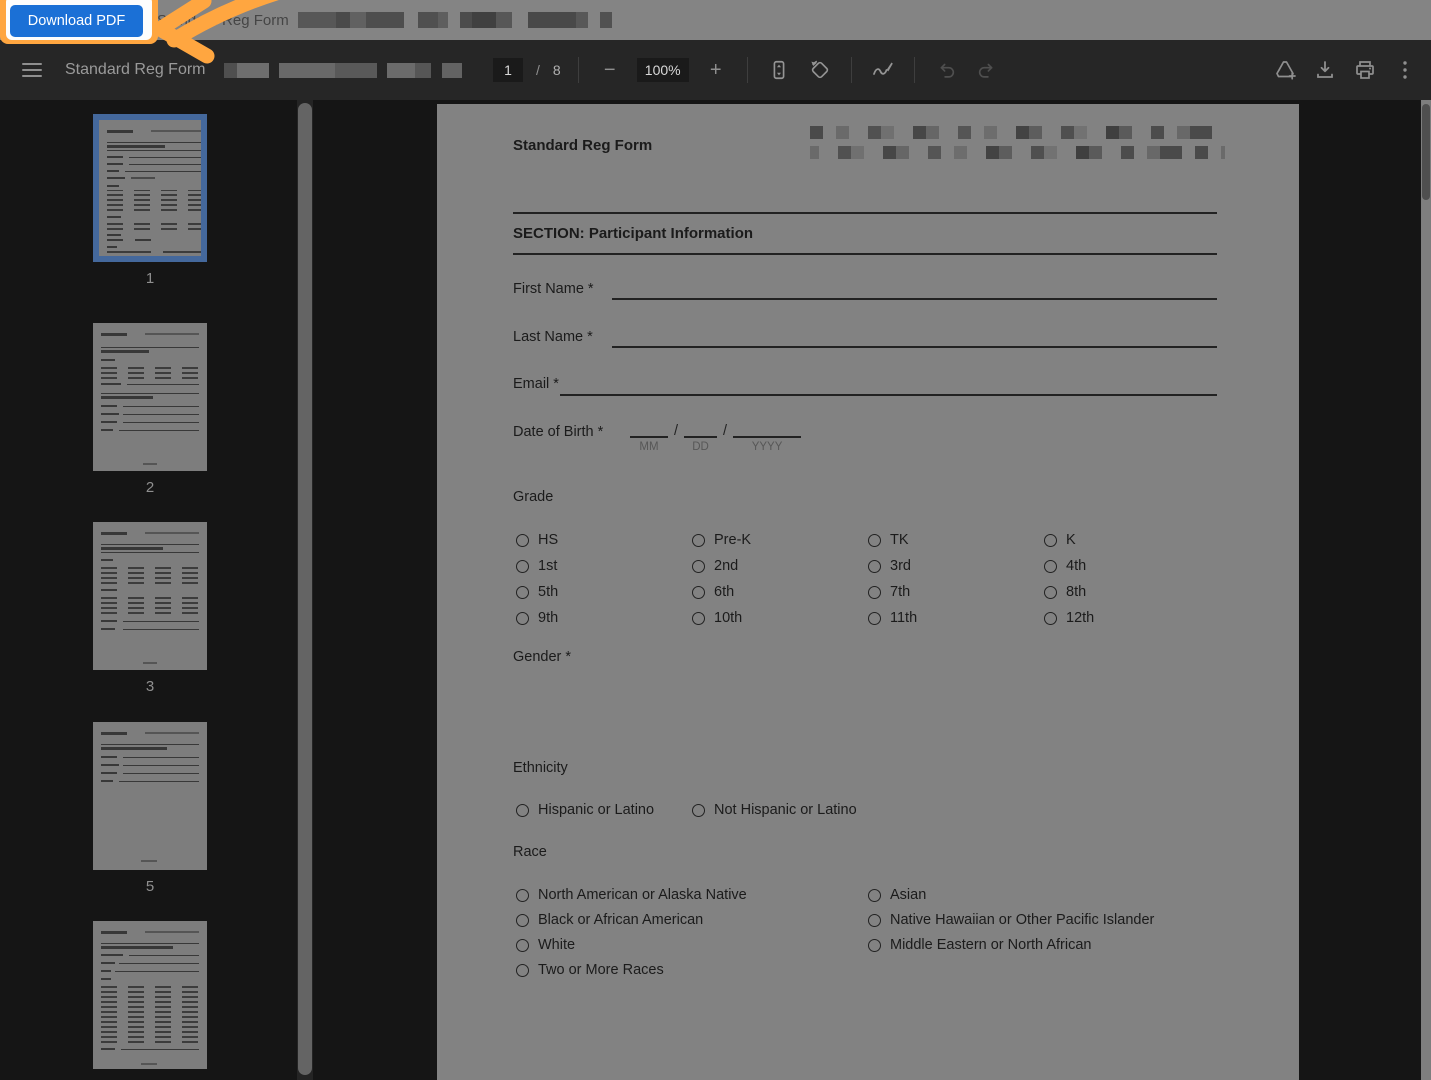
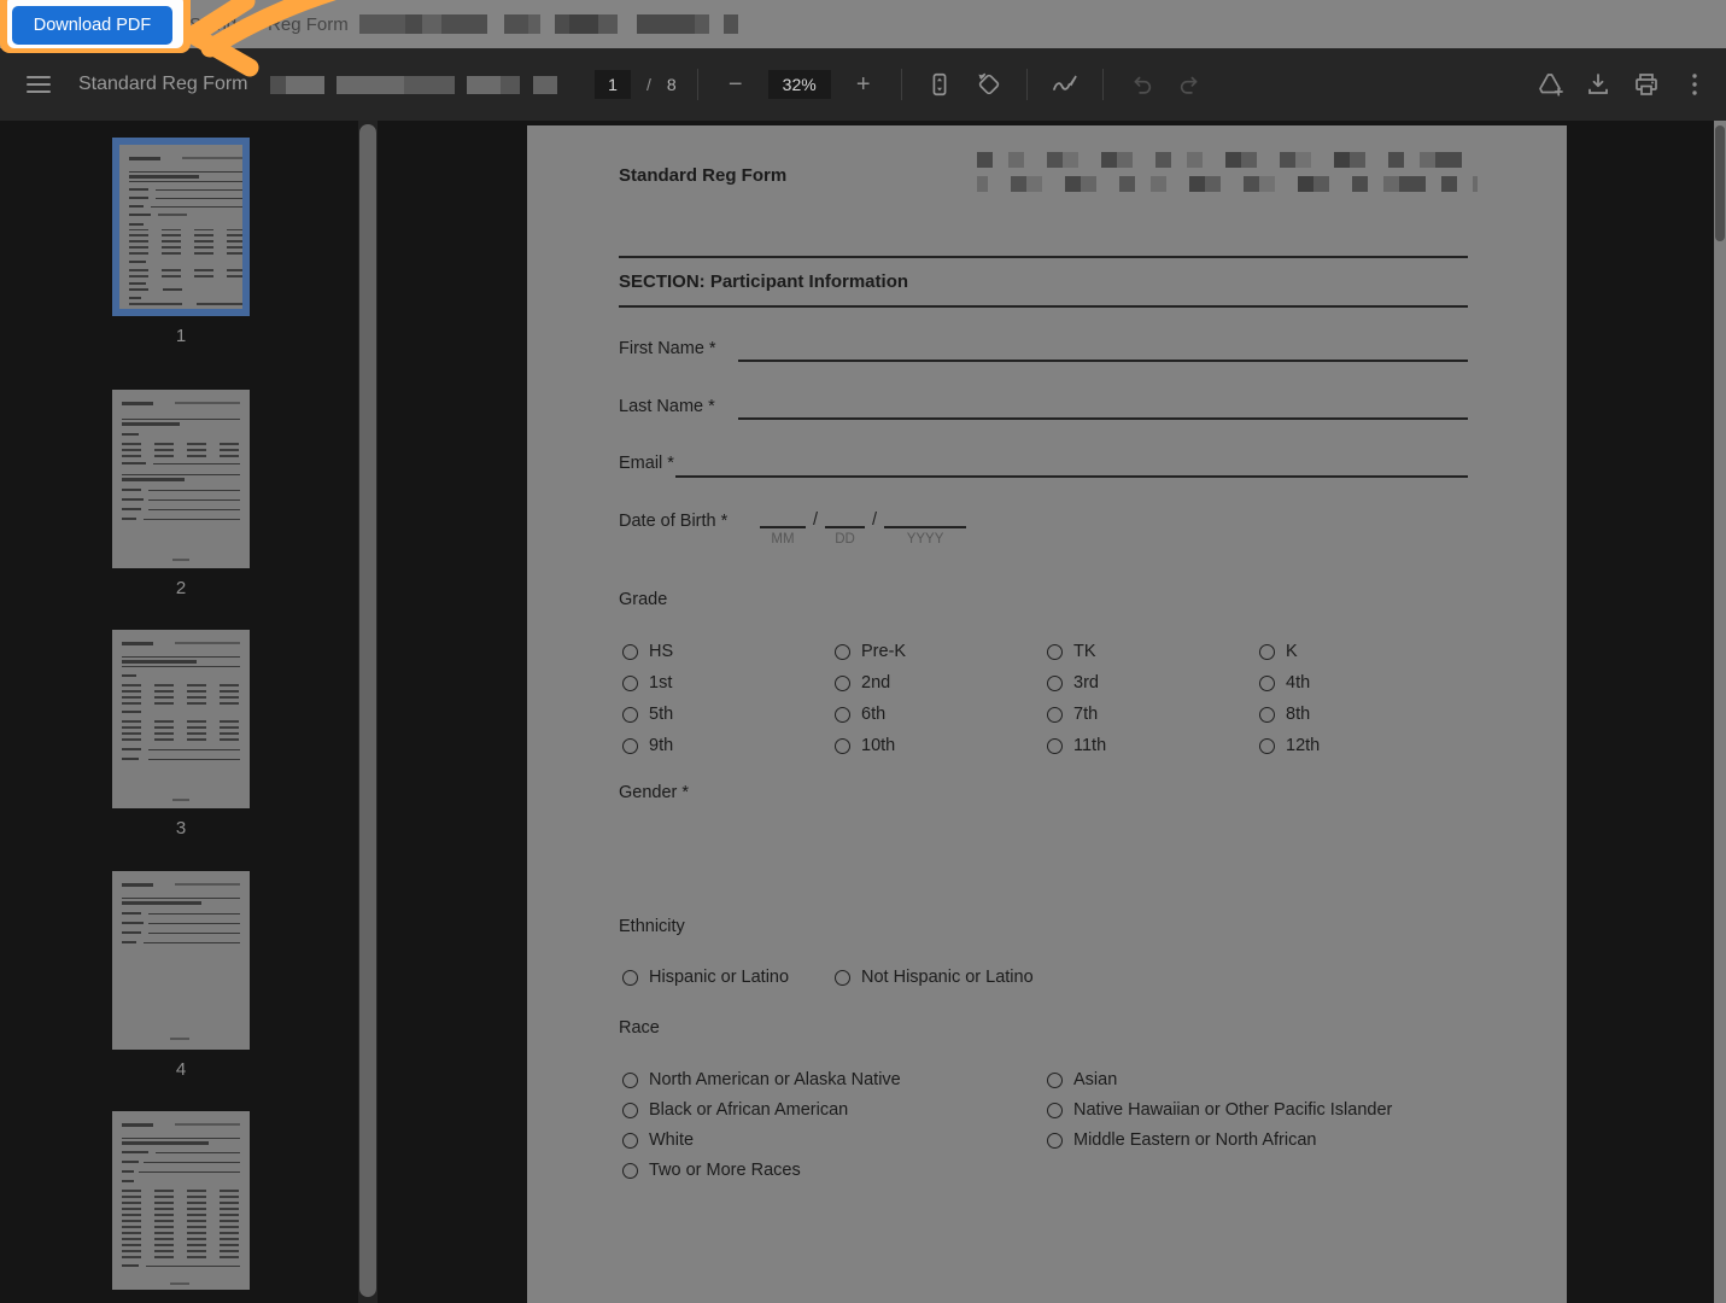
  Standard Reg Form
  1
  /
  8
  −
- 100%
+ 32%
  +
  1
  2
  3
- 5
+ 4
  Standard Reg Form
  SECTION: Participant Information
  First Name *
  Last Name *
  Email *
  Date of Birth *
  MM
  /
  DD
  /
  YYYY
  Grade
  HS
  Pre-K
  TK
  K
  1st
  2nd
  3rd
  4th
  5th
  6th
  7th
  8th
  9th
  10th
  11th
  12th
  Gender *
  Ethnicity
  Hispanic or Latino
  Not Hispanic or Latino
  Race
  North American or Alaska Native
  Asian
  Black or African American
  Native Hawaiian or Other Pacific Islander
  White
  Middle Eastern or North African
  Two or More Races
  Download PDF
